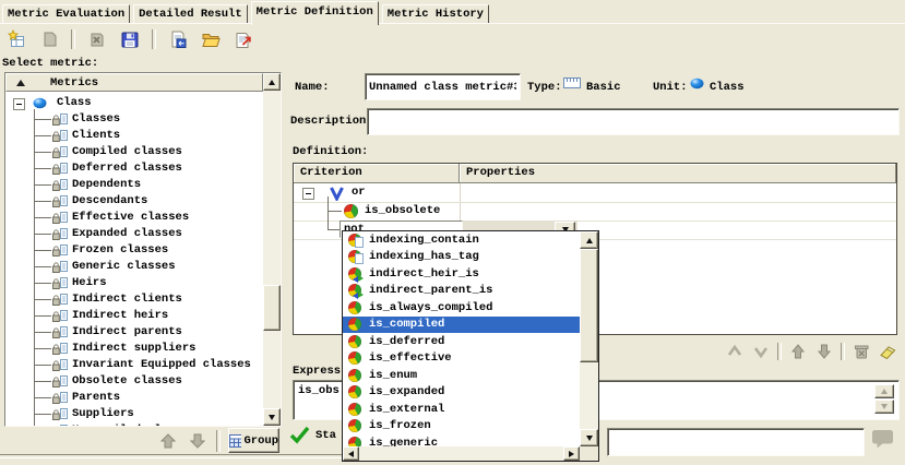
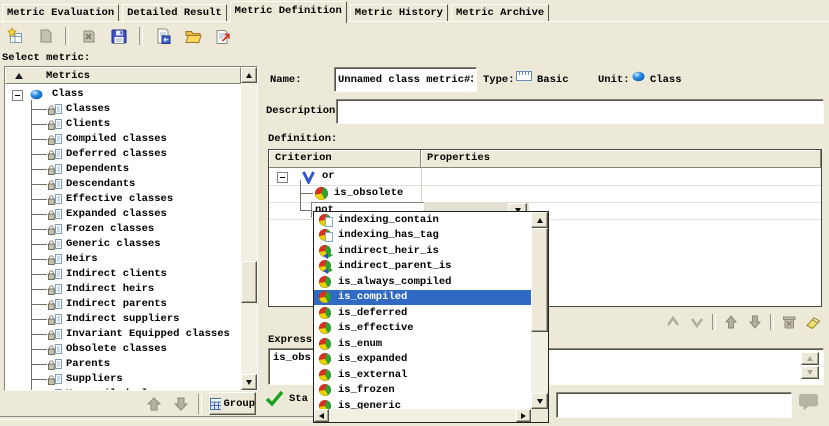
  Metric Evaluation
  Detailed Result
  Metric Definition
  Metric History
+ Metric Archive
  Select metric:
  Metrics
  Class
  Classes
  Clients
  Compiled classes
  Deferred classes
  Dependents
  Descendants
  Effective classes
  Expanded classes
  Frozen classes
  Generic classes
  Heirs
  Indirect clients
  Indirect heirs
  Indirect parents
  Indirect suppliers
  Invariant Equipped classes
  Obsolete classes
  Parents
  Suppliers
  Group
  Name:
  Unnamed class metric#
  Type:
  Basic
  Unit:
  Class
  Description
  Definition:
  Criterion
  Properties
  or
  is_obsolete
  not
  Express
  is_obs
  Sta
  indexing_contain
  indexing_has_tag
  indirect_heir_is
  indirect_parent_is
  is_always_compiled
  is_compiled
  is_deferred
  is_effective
  is_enum
  is_expanded
  is_external
  is_frozen
  is_generic
